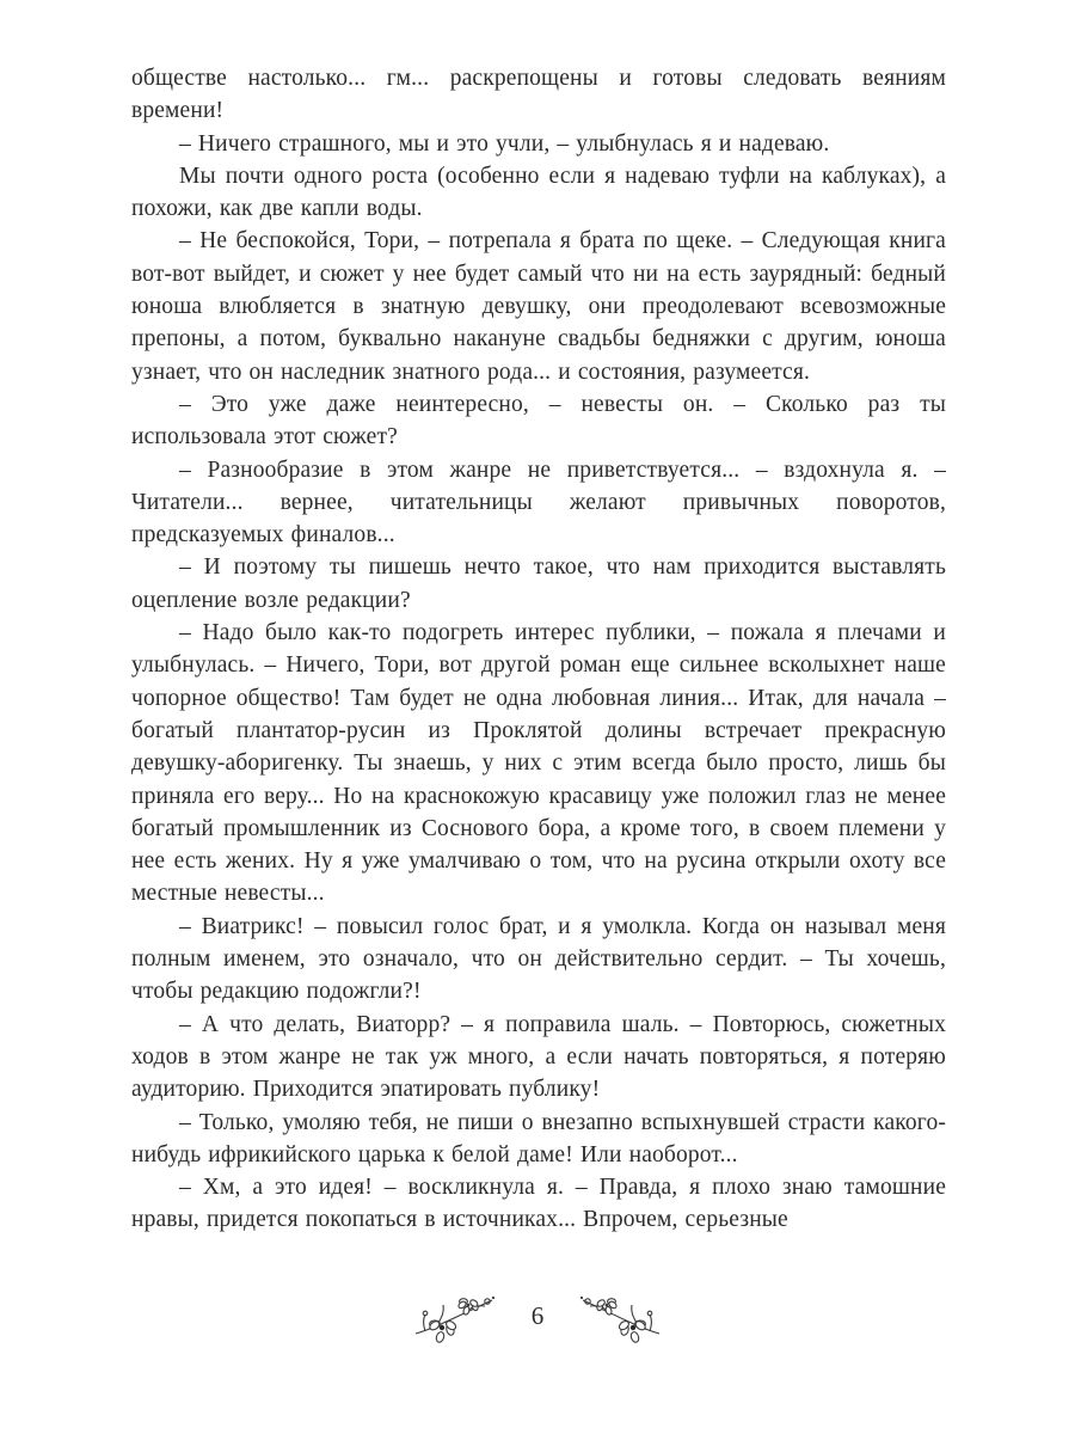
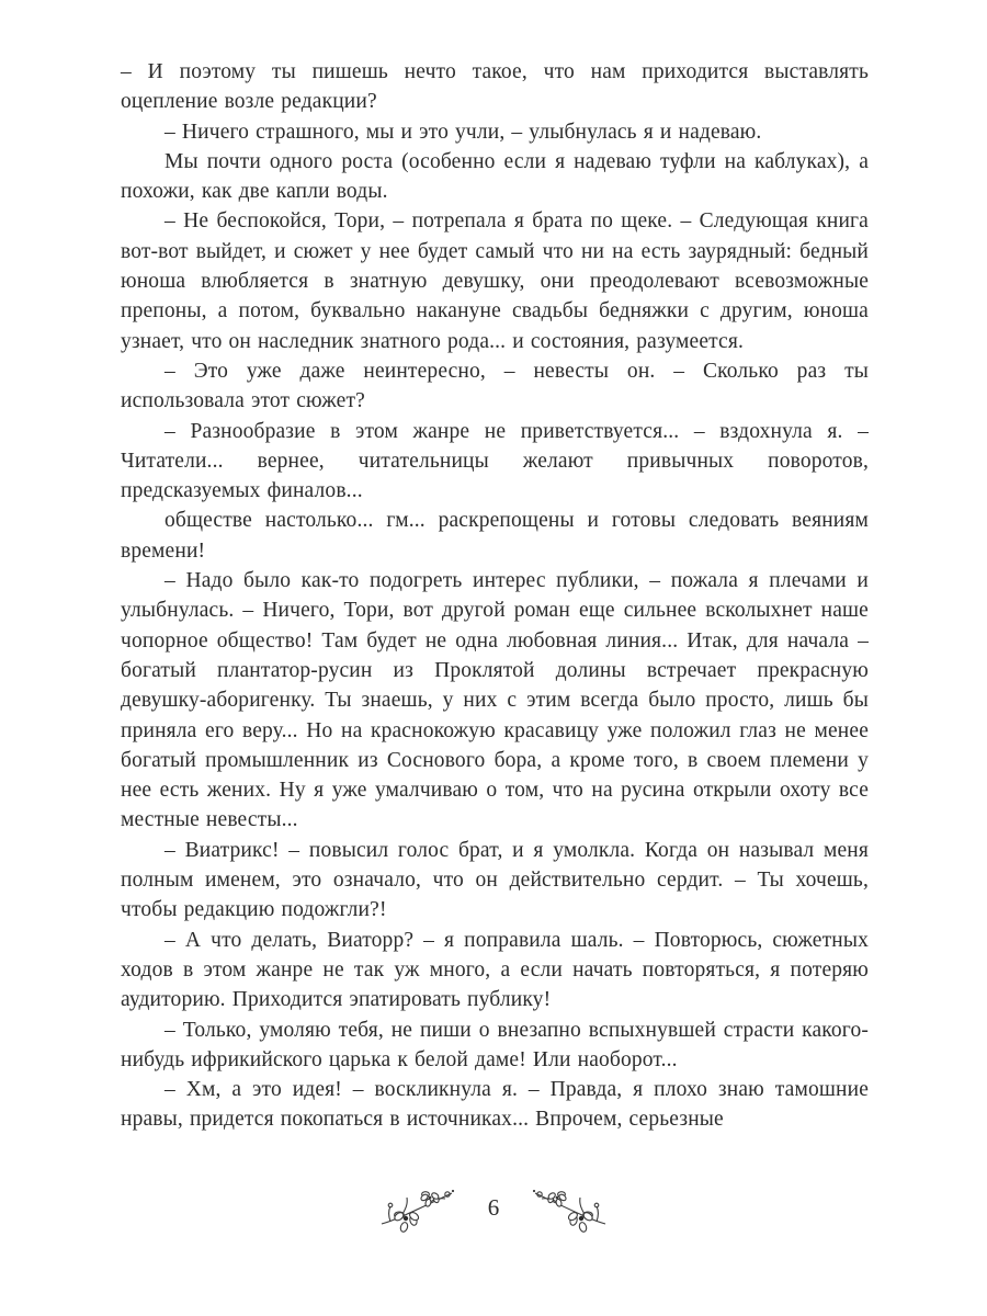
- обществе настолько... гм... раскрепощены и готовы следовать веяниям времени!
+ – И поэтому ты пишешь нечто такое, что нам приходится выставлять оцепление возле редакции?
  – Ничего страшного, мы и это учли, – улыбнулась я и надеваю.
  Мы почти одного роста (особенно если я надеваю туфли на каблуках), а похожи, как две капли воды.
  – Не беспокойся, Тори, – потрепала я брата по щеке. – Следующая книга вот-вот выйдет, и сюжет у нее будет самый что ни на есть заурядный: бедный юноша влюбляется в знатную девушку, они преодолевают всевозможные препоны, а потом, буквально накануне свадьбы бедняжки с другим, юноша узнает, что он наследник знатного рода... и состояния, разумеется.
  – Это уже даже неинтересно, – невесты он. – Сколько раз ты использовала этот сюжет?
  – Разнообразие в этом жанре не приветствуется... – вздохнула я. – Читатели... вернее, читательницы желают привычных поворотов, предсказуемых финалов...
- – И поэтому ты пишешь нечто такое, что нам приходится выставлять оцепление возле редакции?
+ обществе настолько... гм... раскрепощены и готовы следовать веяниям времени!
  – Надо было как-то подогреть интерес публики, – пожала я плечами и улыбнулась. – Ничего, Тори, вот другой роман еще сильнее всколыхнет наше чопорное общество! Там будет не одна любовная линия... Итак, для начала – богатый плантатор-русин из Проклятой долины встречает прекрасную девушку-аборигенку. Ты знаешь, у них с этим всегда было просто, лишь бы приняла его веру... Но на краснокожую красавицу уже положил глаз не менее богатый промышленник из Соснового бора, а кроме того, в своем племени у нее есть жених. Ну я уже умалчиваю о том, что на русина открыли охоту все местные невесты...
  – Виатрикс! – повысил голос брат, и я умолкла. Когда он называл меня полным именем, это означало, что он действительно сердит. – Ты хочешь, чтобы редакцию подожгли?!
  – А что делать, Виаторр? – я поправила шаль. – Повторюсь, сюжетных ходов в этом жанре не так уж много, а если начать повторяться, я потеряю аудиторию. Приходится эпатировать публику!
  – Только, умоляю тебя, не пиши о внезапно вспыхнувшей страсти какого-нибудь ифрикийского царька к белой даме! Или наоборот...
  – Хм, а это идея! – воскликнула я. – Правда, я плохо знаю тамошние нравы, придется покопаться в источниках... Впрочем, серьезные
  6
